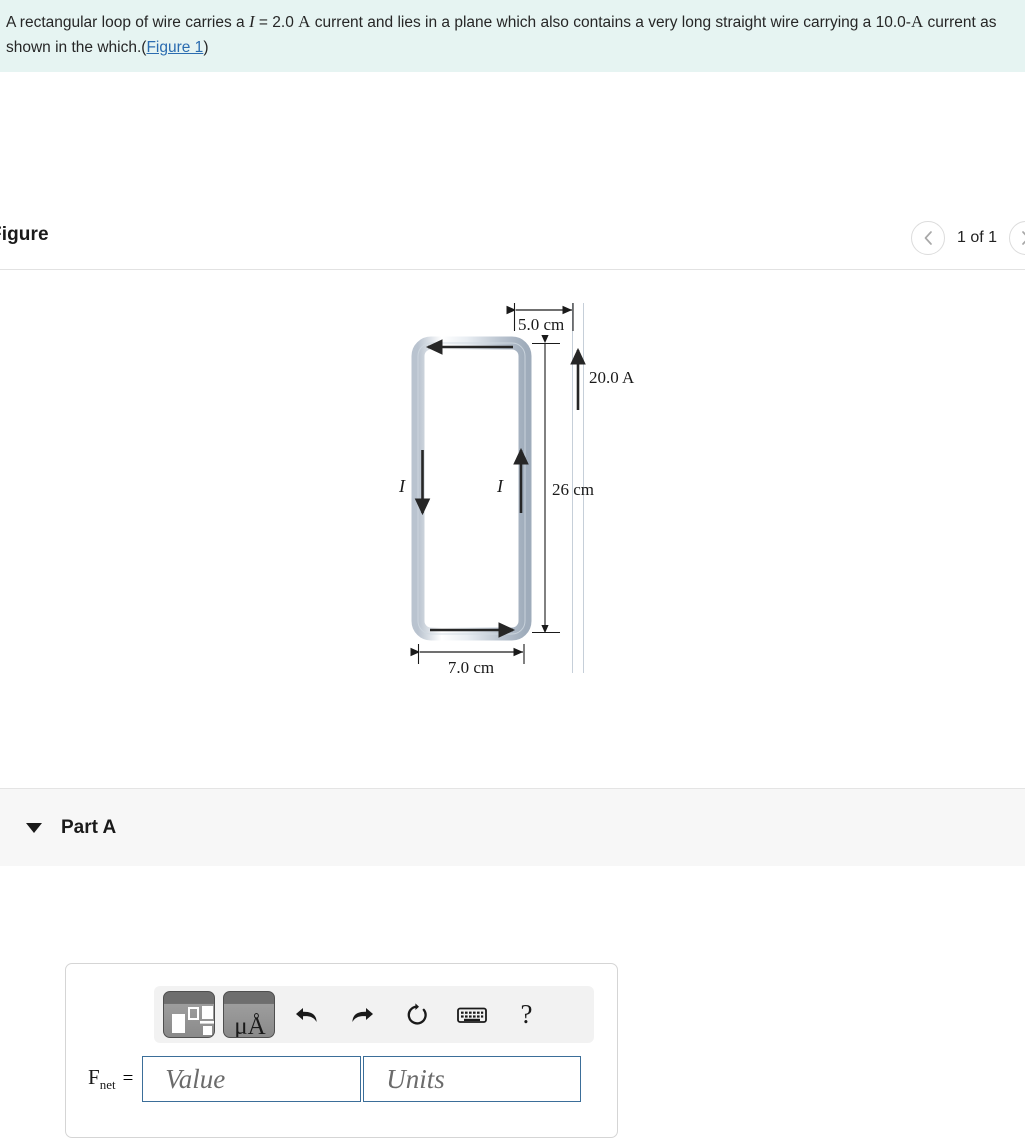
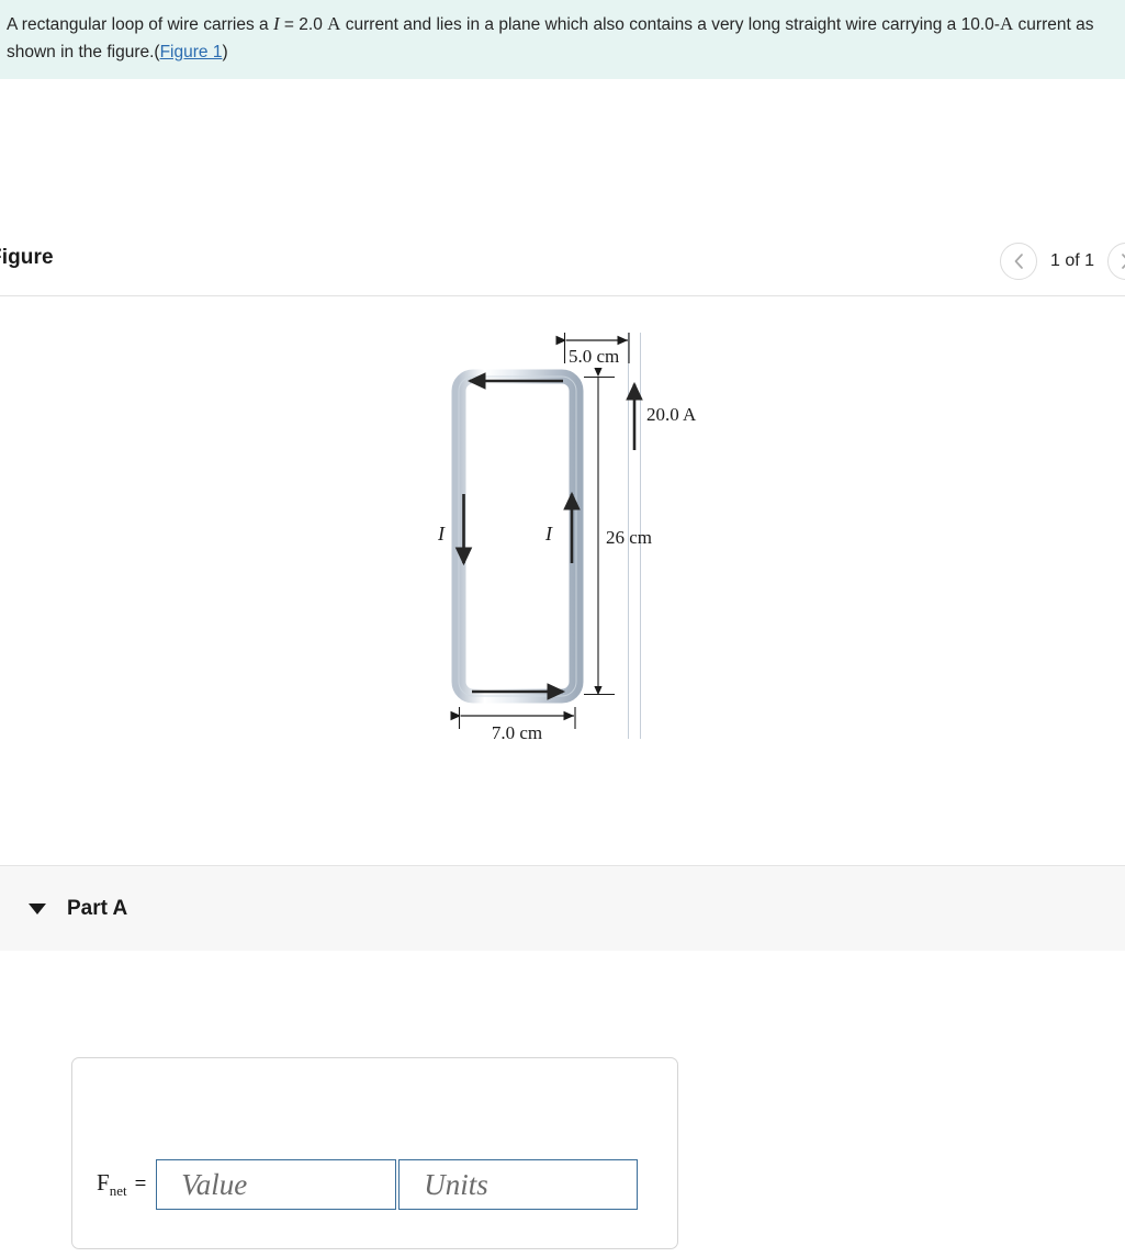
- A rectangular loop of wire carries a I = 2.0 A current and lies in a plane which also contains a very long straight wire carrying a 10.0-A current as shown in the which.(Figure 1)
+ A rectangular loop of wire carries a I = 2.0 A current and lies in a plane which also contains a very long straight wire carrying a 10.0-A current as shown in the figure.(Figure 1)
  igure
  1 of 1
  I
  I
  20.0 A
  5.0 cm
  26 cm
  7.0 cm
  Part A
- μÅ
- ?
  Fnet
  =
  Value
  Units
